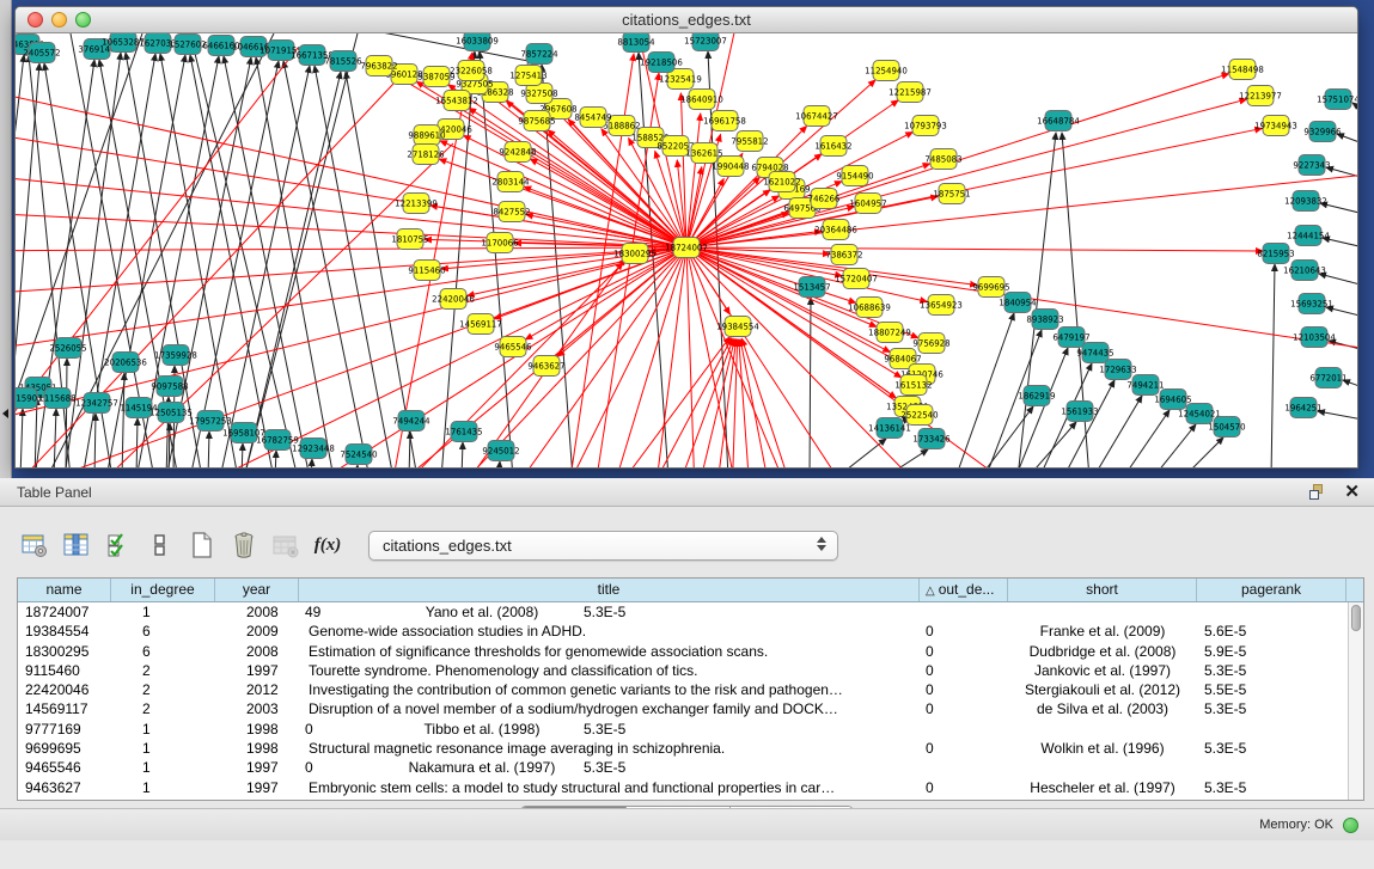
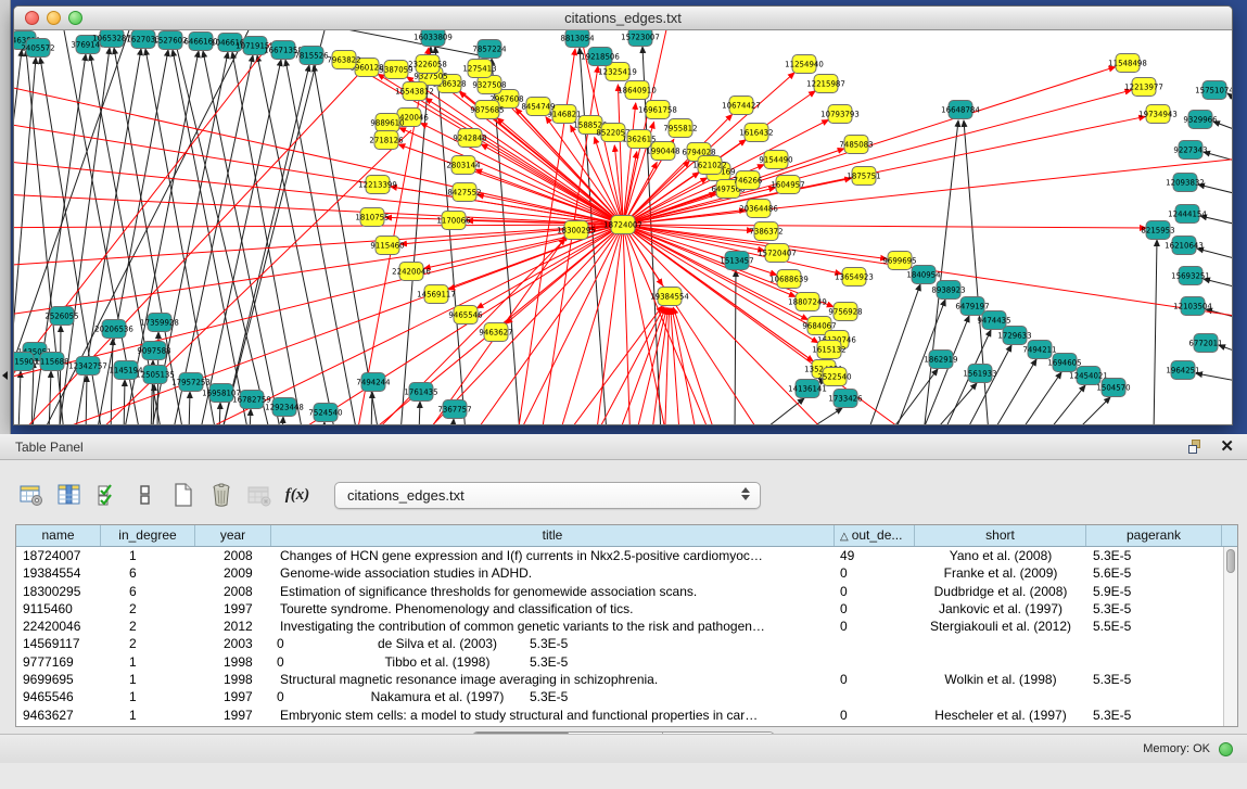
  citations_edges.txt
  18724007
  18300295
  12325419
  18640910
  16961758
- 5188862
+ 9146821
  158852
  852205
  1362615
  7955812
  8454749
  2967608
  9327508
  86328
  9327505
  23226058
  5387059
  960128
  7963822
  16543812
  9875685
  420046
  9889610
  2718126
  9242848
  2803144
  12213399
  8427552
  1810755
  1170066
  9115460
  22420046
  14569117
  9465546
  9463627
  1275413
  10674427
  1616432
  9154490
  1604957
  649756
  746266
  6794028
  1621022
  1990448
  20364486
  7386372
  15720407
  10688639
  18807249
  13654923
  9756928
  9684067
  1615132
  2522540
  9699695
  19384554
  11254940
  12215987
  10793793
  7485083
  1875751
  11548498
  12213977
  19734943
  2405572
  376914
  1627033
  1527602
  6466160
  1046616
  1071915
  1667135
  7815526
  7857224
  19218506
  16648784
  15751074
  9329966
  9227343
  12093832
  12444154
  8215953
  16210643
  15693251
  12103504
  6772011
  1964251
  15901
  1115688
  12342757
  20206536
  1145194
  9097588
  17359928
  12505135
  17957253
  16958107
  16782759
  12923448
  2526055
  7524540
  7494244
  1761435
- 9245012
+ 7367757
  1513457
  1840954
  8938923
  6479197
  9474435
  1729633
  7494211
  1694605
  12454021
  1504570
  14136141
  1733426
  1862919
  1561933
  Table Panel
  ✕
  f(x)
  citations_edges.txt
  name
  in_degree
  year
  title
  △ out_de...
  short
  pagerank
  18724007
  1
  2008
+ Changes of HCN gene expression and I(f) currents in Nkx2.5-positive cardiomyoc…
  49
  Yano et al. (2008)
  5.3E-5
  19384554
  6
  2009
  Genome-wide association studies in ADHD.
  0
  Franke et al. (2009)
  5.6E-5
  18300295
  6
  2008
  Estimation of significance thresholds for genomewide association scans.
  0
  Dudbridge et al. (2008)
  5.9E-5
  9115460
  2
  1997
  Tourette syndrome. Phenomenology and classification of tics.
  0
  Jankovic et al. (1997)
  5.3E-5
  22420046
  2
  2012
  Investigating the contribution of common genetic variants to the risk and pathogen…
  0
  Stergiakouli et al. (2012)
  5.5E-5
  14569117
  2
  2003
- Disruption of a novel member of a sodium/hydrogen exchanger family and DOCK…
  0
  de Silva et al. (2003)
  5.3E-5
  9777169
  1
  1998
  0
  Tibbo et al. (1998)
  5.3E-5
  9699695
  1
  1998
  Structural magnetic resonance image averaging in schizophrenia.
  0
- Wolkin et al. (1996)
+ Wolkin et al. (1998)
  5.3E-5
  9465546
  1
  1997
  0
  Nakamura et al. (1997)
  5.3E-5
  9463627
  1
  1997
  Embryonic stem cells: a model to study structural and functional properties in car…
  0
  Hescheler et al. (1997)
  5.3E-5
  Memory: OK
